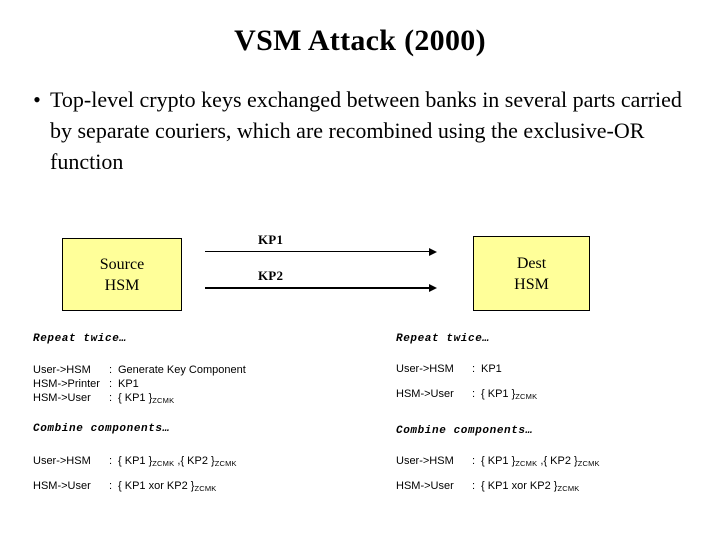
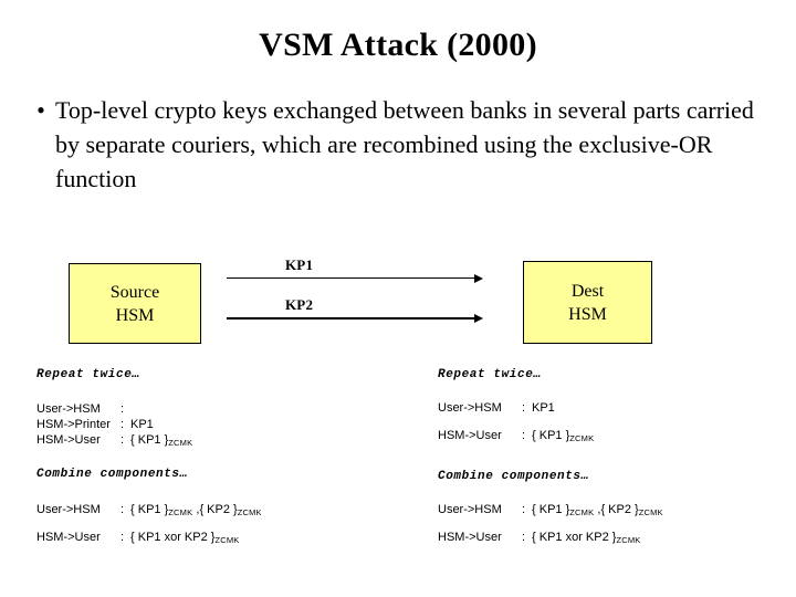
  VSM Attack (2000)
  •
  Top-level crypto keys exchanged between banks in several parts carried by separate couriers, which are recombined using the exclusive-OR function
  Source
  HSM
  Dest
  HSM
  KP1
  KP2
  Repeat twice…
  User->HSM
  :
- Generate Key Component
  HSM->Printer
  :
  KP1
  HSM->User
  :
  { KP1 }ZCMK
  Combine components…
  User->HSM
  :
  { KP1 }ZCMK ,{ KP2 }ZCMK
  HSM->User
  :
  { KP1 xor KP2 }ZCMK
  Repeat twice…
  User->HSM
  :
  KP1
  HSM->User
  :
  { KP1 }ZCMK
  Combine components…
  User->HSM
  :
  { KP1 }ZCMK ,{ KP2 }ZCMK
  HSM->User
  :
  { KP1 xor KP2 }ZCMK
